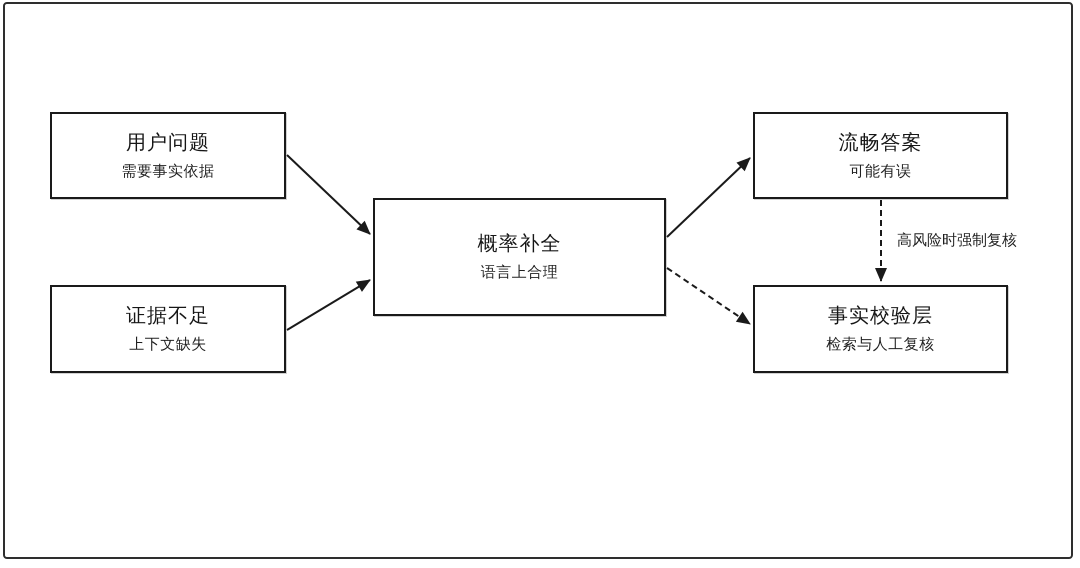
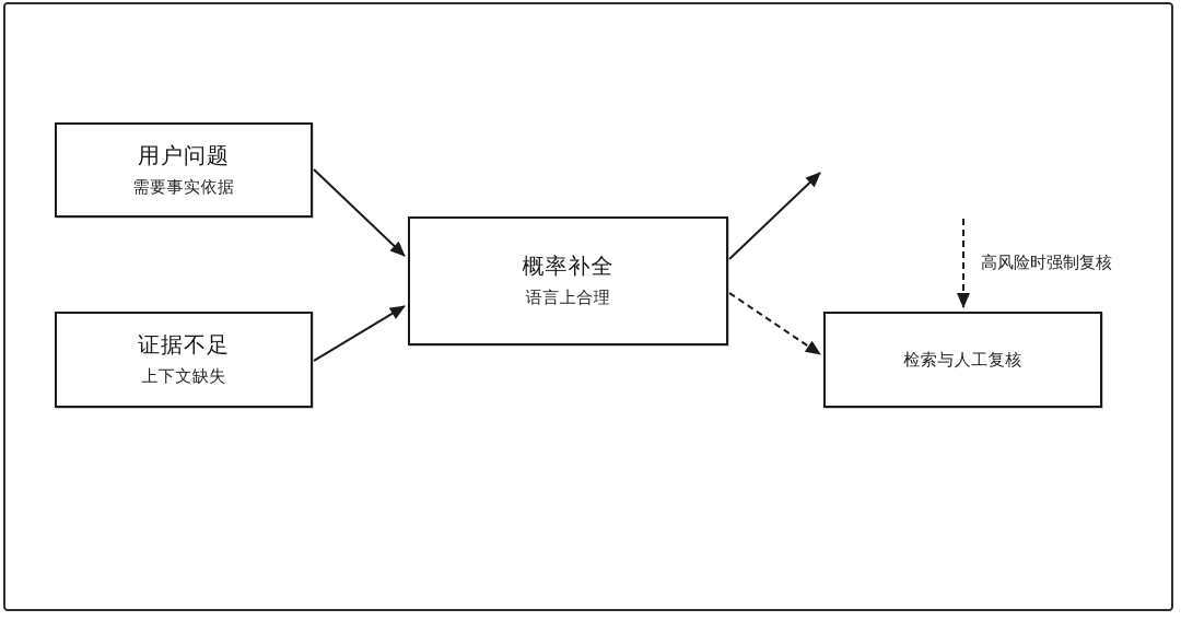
  用户问题
  需要事实依据
  证据不足
  上下文缺失
  概率补全
  语言上合理
- 流畅答案
- 可能有误
- 事实校验层
  检索与人工复核
  高风险时强制复核
